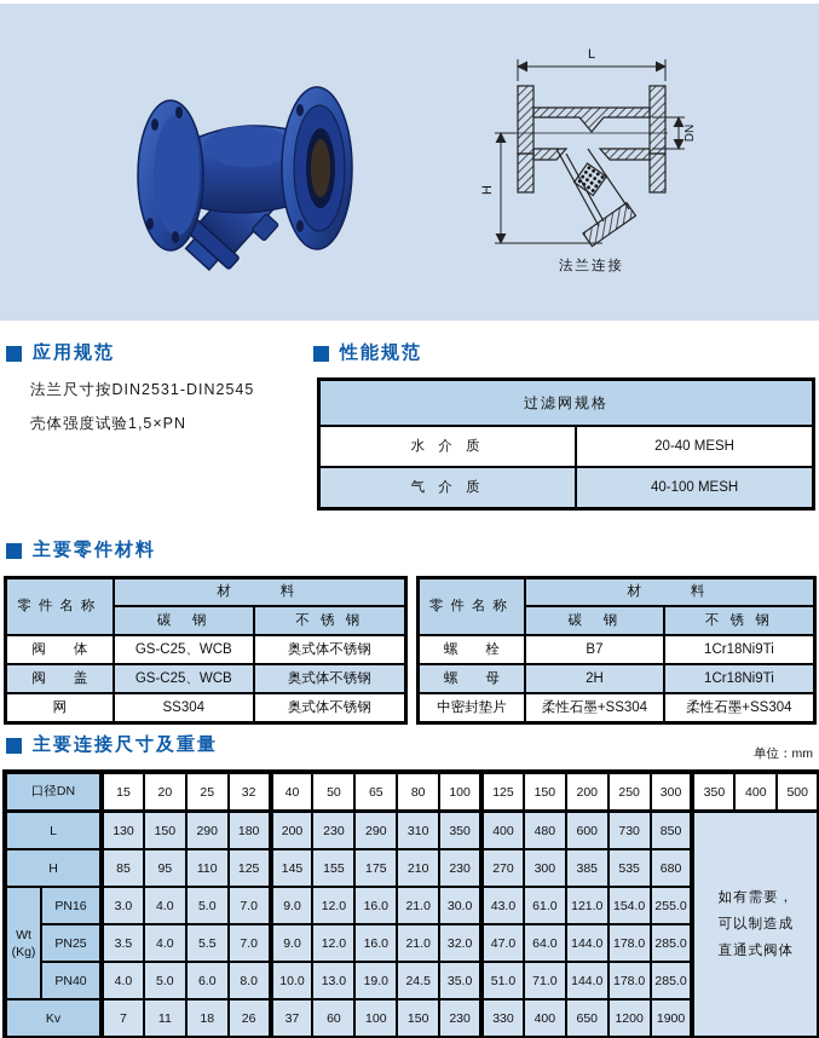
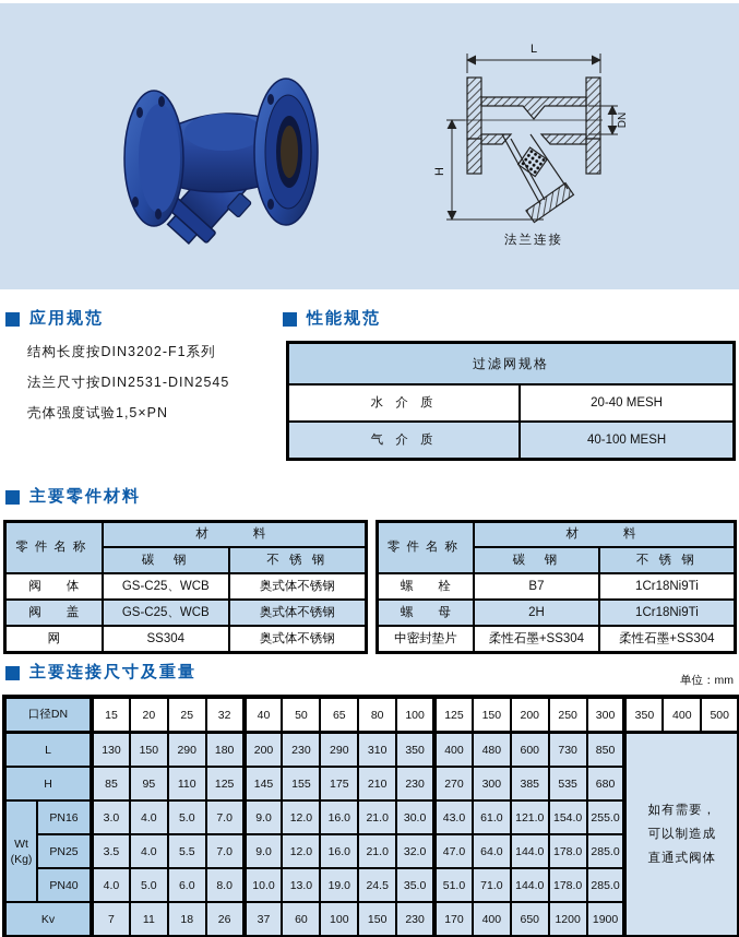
  L
  法兰连接
  应用规范
+ 结构长度按DIN3202-F1系列
  法兰尺寸按DIN2531-DIN2545
  壳体强度试验1,5×PN
  性能规范
  过滤网规格
  水 介 质	20-40 MESH
  气 介 质	40-100 MESH
  主要零件材料
  零件名称	材 料
  碳 钢	不 锈 钢
  阀 体	GS-C25、WCB	奥式体不锈钢
  阀 盖	GS-C25、WCB	奥式体不锈钢
  网	SS304	奥式体不锈钢
  零件名称	材 料
  碳 钢	不 锈 钢
  螺 栓	B7	1Cr18Ni9Ti
  螺 母	2H	1Cr18Ni9Ti
  中密封垫片	柔性石墨+SS304	柔性石墨+SS304
  主要连接尺寸及重量
  单位：mm
  口径DN	15	20	25	32	40	50	65	80	100	125	150	200	250	300	350	400	500
  L	130	150	290	180	200	230	290	310	350	400	480	600	730	850	如有需要，可以制造成直通式阀体
  H	85	95	110	125	145	155	175	210	230	270	300	385	535	680
  Wt (Kg)	PN16	3.0	4.0	5.0	7.0	9.0	12.0	16.0	21.0	30.0	43.0	61.0	121.0	154.0	255.0
  PN25	3.5	4.0	5.5	7.0	9.0	12.0	16.0	21.0	32.0	47.0	64.0	144.0	178.0	285.0
  PN40	4.0	5.0	6.0	8.0	10.0	13.0	19.0	24.5	35.0	51.0	71.0	144.0	178.0	285.0
- Kv	7	11	18	26	37	60	100	150	230	330	400	650	1200	1900
+ Kv	7	11	18	26	37	60	100	150	230	170	400	650	1200	1900
